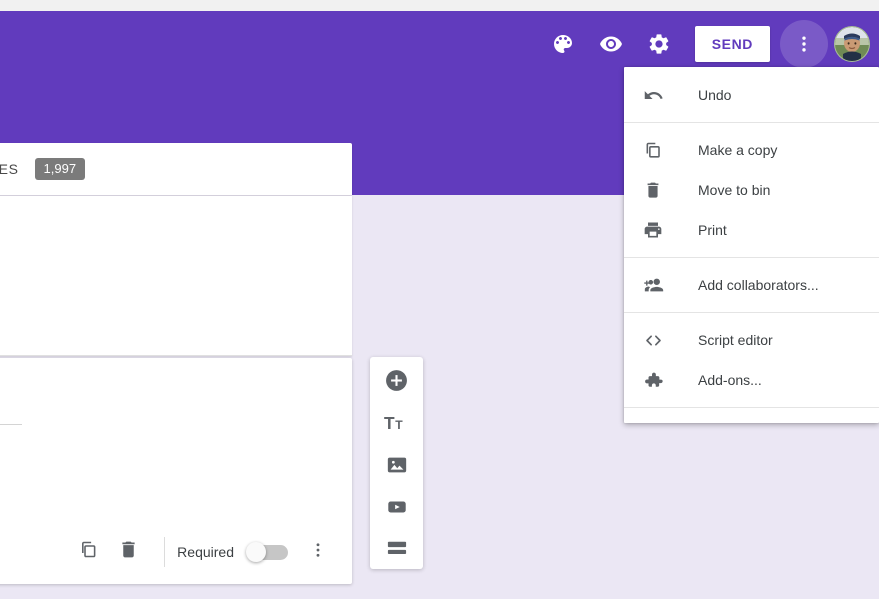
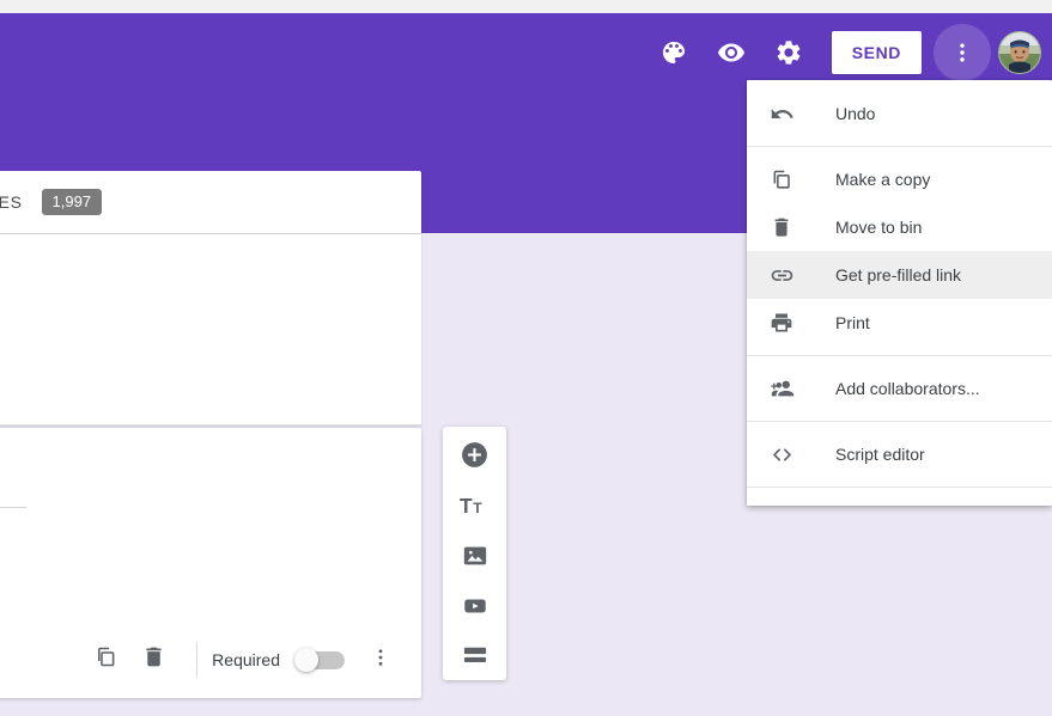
  SEND
  1,997
  Required
  T
  T
  Undo
  Make a copy
  Move to bin
+ Get pre-filled link
  Print
  Add collaborators...
  Script editor
- Add-ons...
